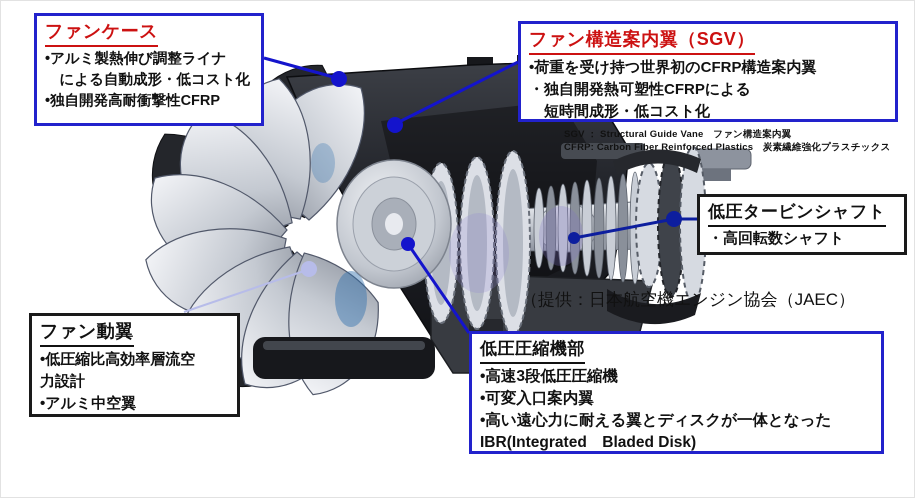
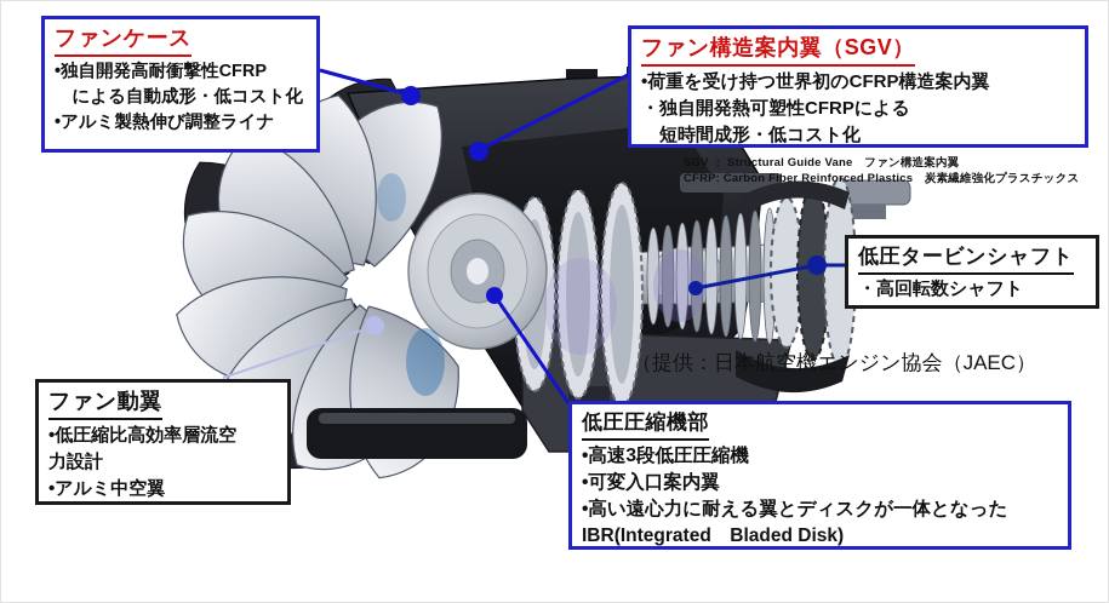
  ファンケース
- •アルミ製熱伸び調整ライナ
+ •独自開発高耐衝撃性CFRP
  による自動成形・低コスト化
- •独自開発高耐衝撃性CFRP
+ •アルミ製熱伸び調整ライナ
  ファン構造案内翼（SGV）
  •荷重を受け持つ世界初のCFRP構造案内翼
  ・独自開発熱可塑性CFRPによる
  短時間成形・低コスト化
  SGV ： Structural Guide Vane ファン構造案内翼
  CFRP: Carbon Fiber Reinforced Plastics 炭素繊維強化プラスチックス
  低圧タービンシャフト
  ・高回転数シャフト
  ファン動翼
  •低圧縮比高効率層流空
  力設計
  •アルミ中空翼
  低圧圧縮機部
  •高速3段低圧圧縮機
  •可変入口案内翼
  •高い遠心力に耐える翼とディスクが一体となった
  IBR(Integrated Bladed Disk)
  （提供：日本航空機エンジン協会（JAEC）
